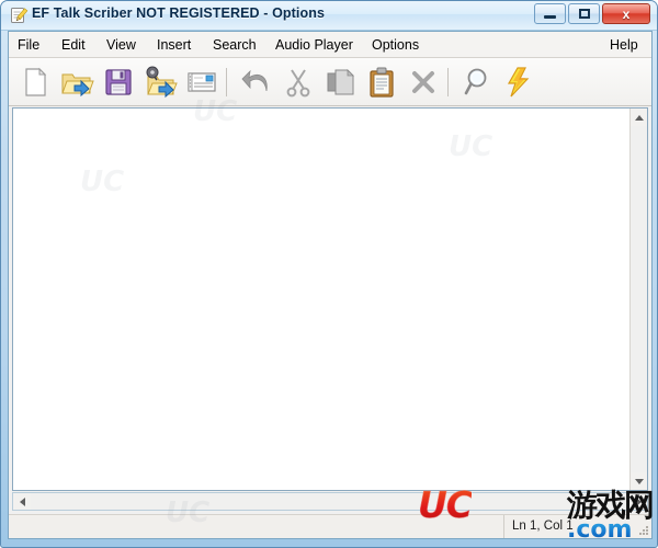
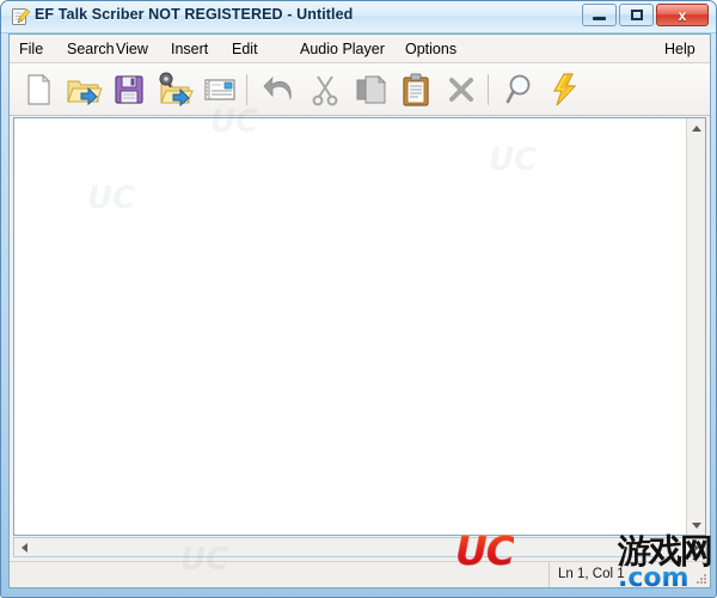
- EF Talk Scriber NOT REGISTERED - Options
+ EF Talk Scriber NOT REGISTERED - Untitled
  x
  File
- Edit
+ Search
  View
  Insert
- Search
+ Edit
  Audio Player
  Options
  Help
  Ln 1, Col
  UC
  游戏网
  .com
  UC
  UC
